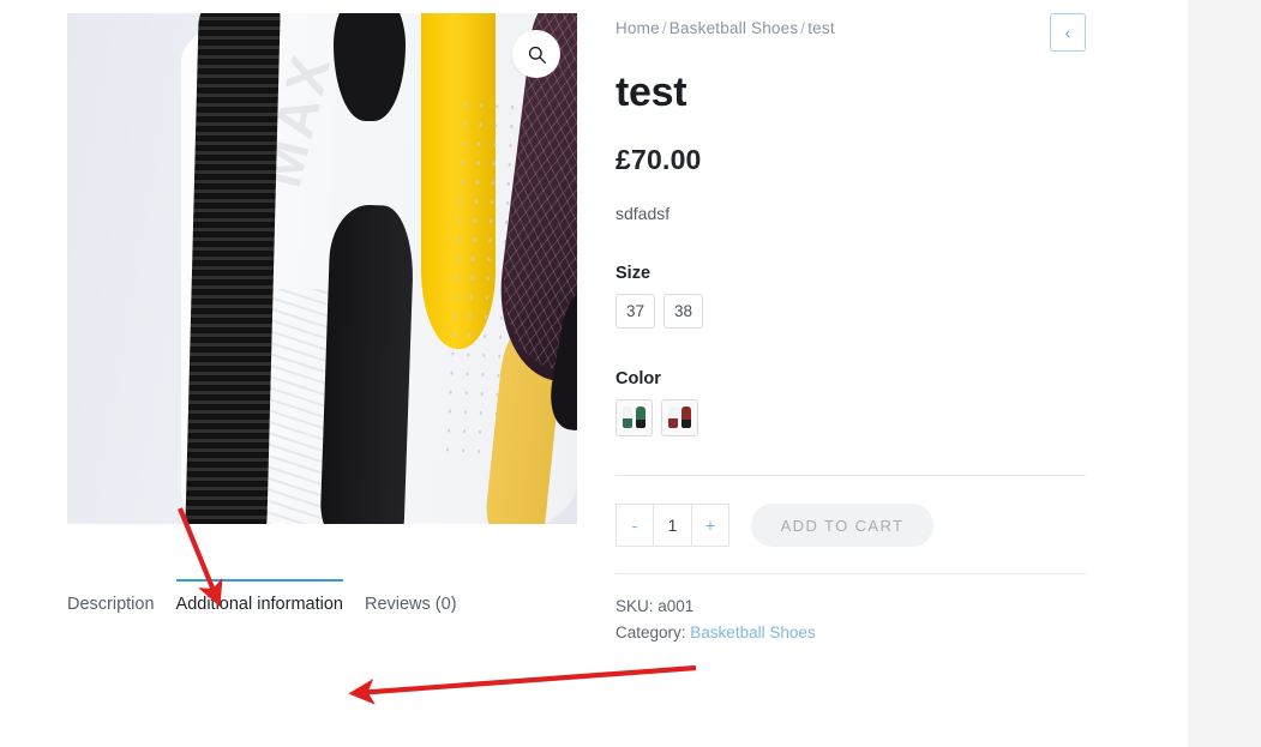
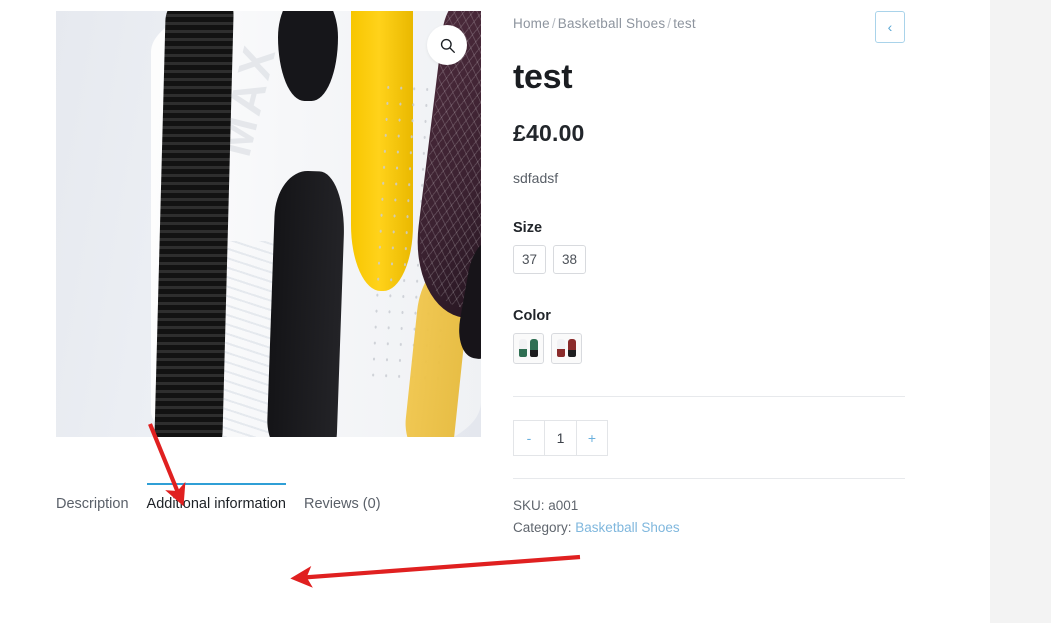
  Home / Basketball Shoes / test
  test
- £70.00
+ £40.00
  sdfadsf
  Size
  37
  38
  Color
  -
  1
  +
- ADD TO CART
  SKU: a001
  Category: Basketball Shoes
  ‹
  Description
  Additional information
  Reviews (0)
